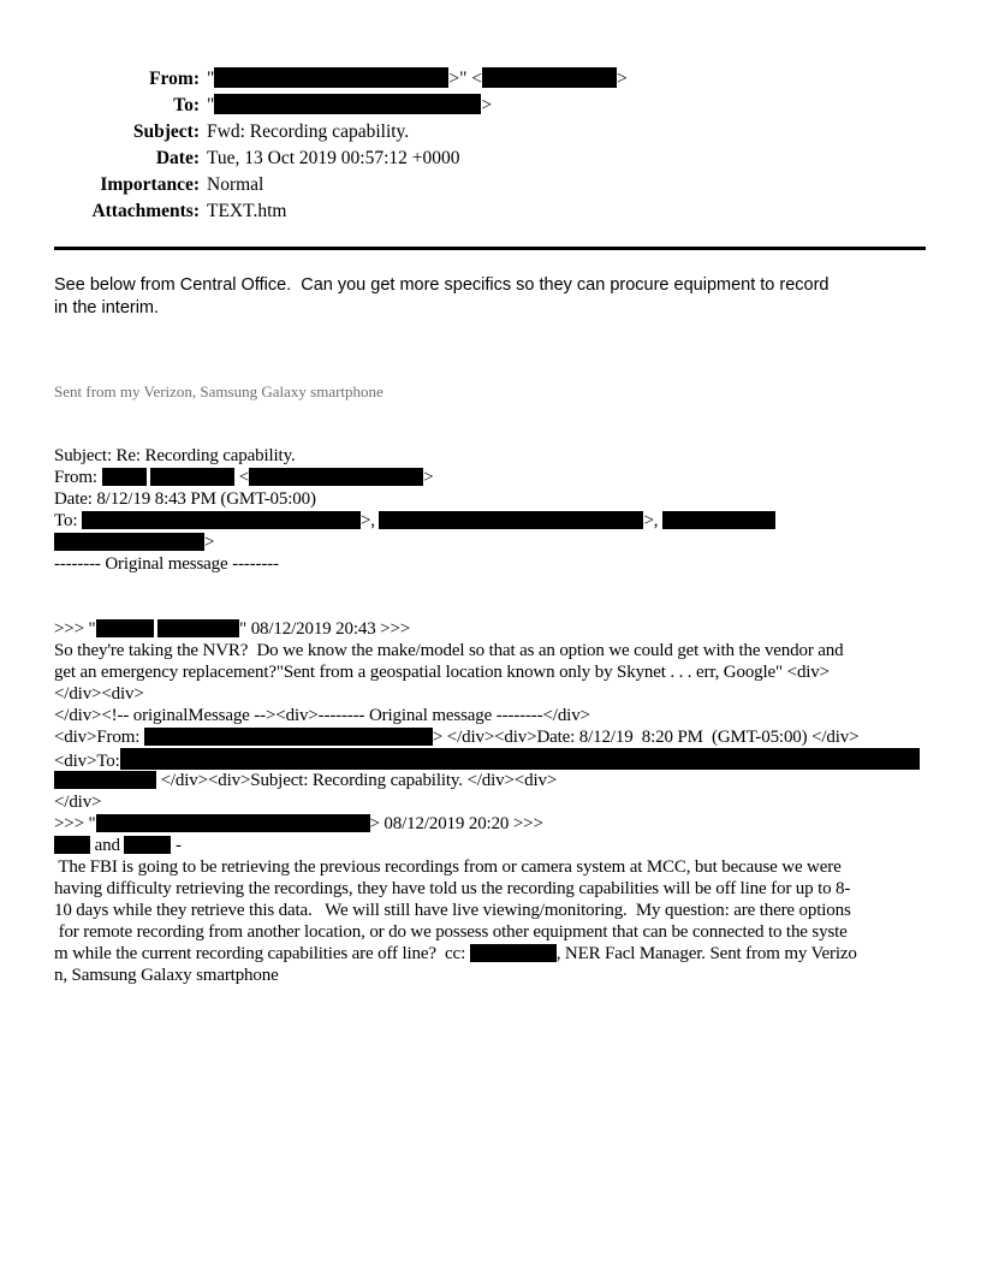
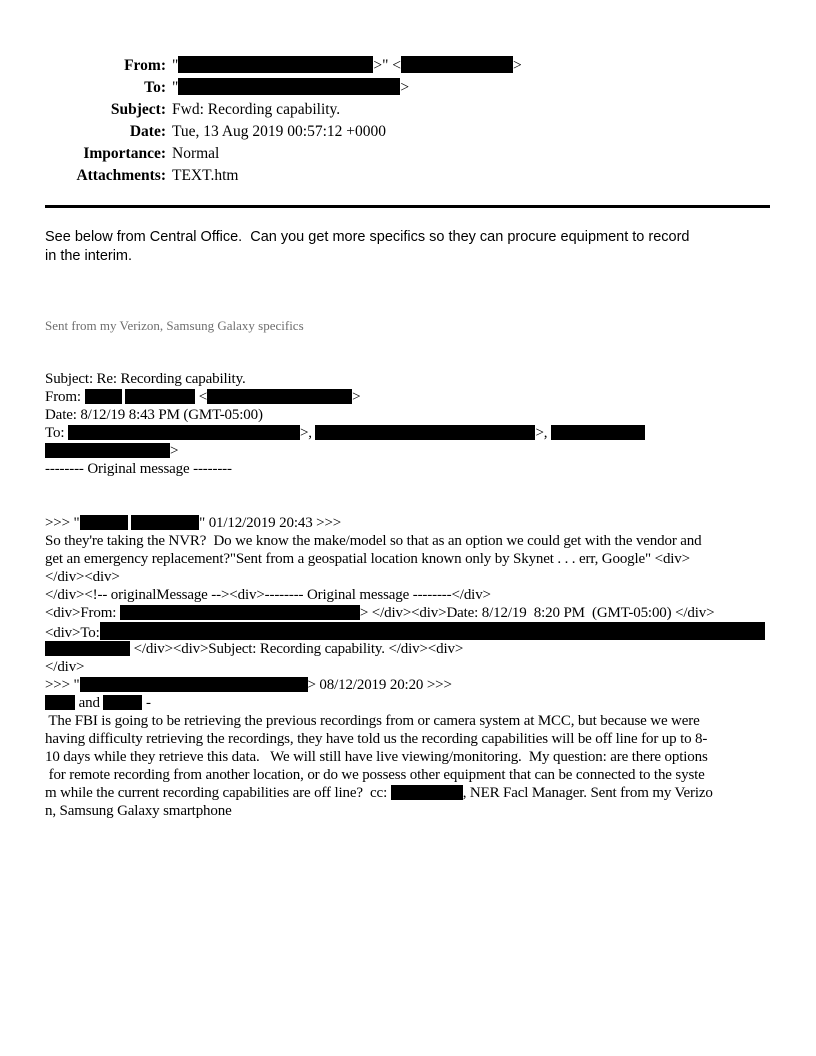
  From:
  " >" < >
  To:
  " >
  Subject:
  Fwd: Recording capability.
  Date:
- Tue, 13 Oct 2019 00:57:12 +0000
+ Tue, 13 Aug 2019 00:57:12 +0000
  Importance:
  Normal
  Attachments:
  TEXT.htm
  See below from Central Office. Can you get more specifics so they can procure equipment to record
  in the interim.
- Sent from my Verizon, Samsung Galaxy smartphone
+ Sent from my Verizon, Samsung Galaxy specifics
  Subject: Re: Recording capability.
  From: < >
  Date: 8/12/19 8:43 PM (GMT-05:00)
  To: >, >,
  >
  -------- Original message --------
- >>> " " 08/12/2019 20:43 >>>
+ >>> " " 01/12/2019 20:43 >>>
  So they're taking the NVR? Do we know the make/model so that as an option we could get with the vendor and
  get an emergency replacement?"Sent from a geospatial location known only by Skynet . . . err, Google" <div>
  </div><div>
  </div><!-- originalMessage --><div>-------- Original message --------</div>
  <div>From: > </div><div>Date: 8/12/19 8:20 PM (GMT-05:00) </div>
  <div>To:
  </div><div>Subject: Recording capability. </div><div>
  </div>
  >>> " > 08/12/2019 20:20 >>>
  and -
  The FBI is going to be retrieving the previous recordings from or camera system at MCC, but because we were
  having difficulty retrieving the recordings, they have told us the recording capabilities will be off line for up to 8-
  10 days while they retrieve this data. We will still have live viewing/monitoring. My question: are there options
  for remote recording from another location, or do we possess other equipment that can be connected to the syste
  m while the current recording capabilities are off line? cc: , NER Facl Manager. Sent from my Verizo
  n, Samsung Galaxy smartphone
